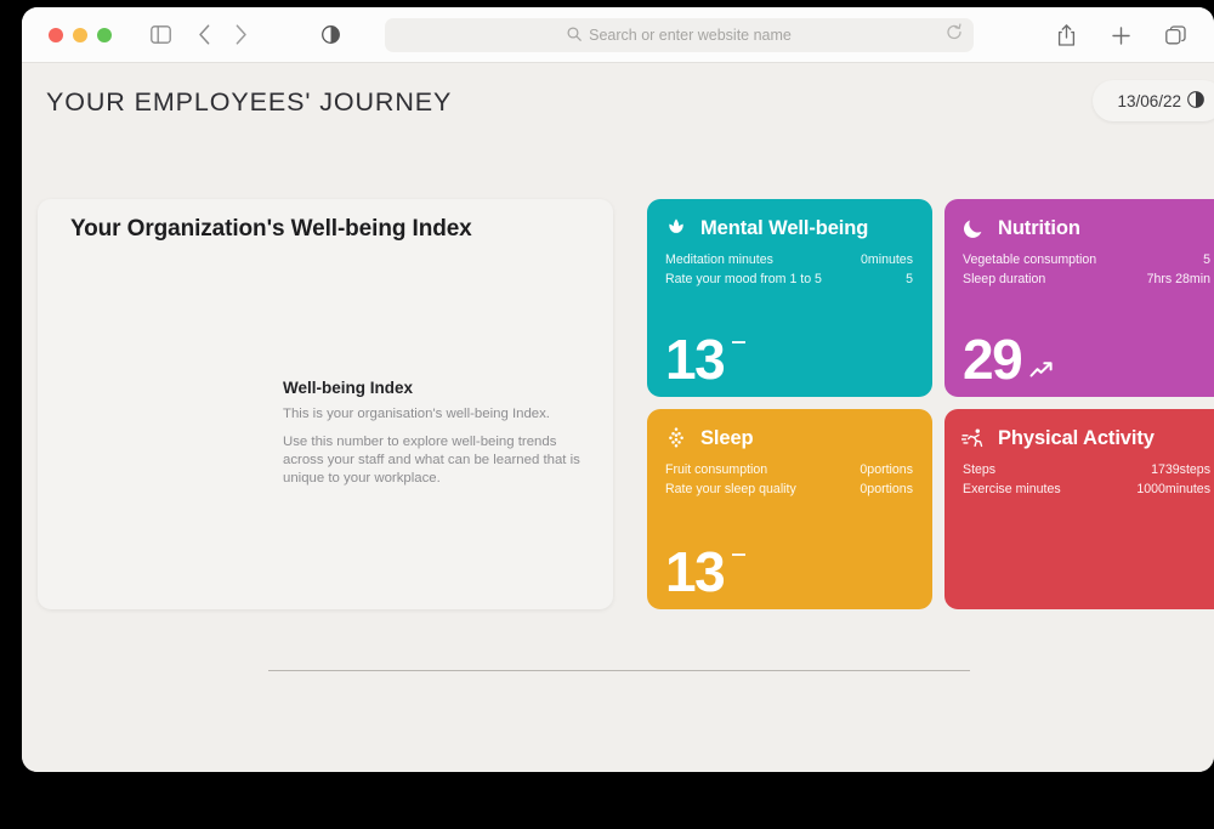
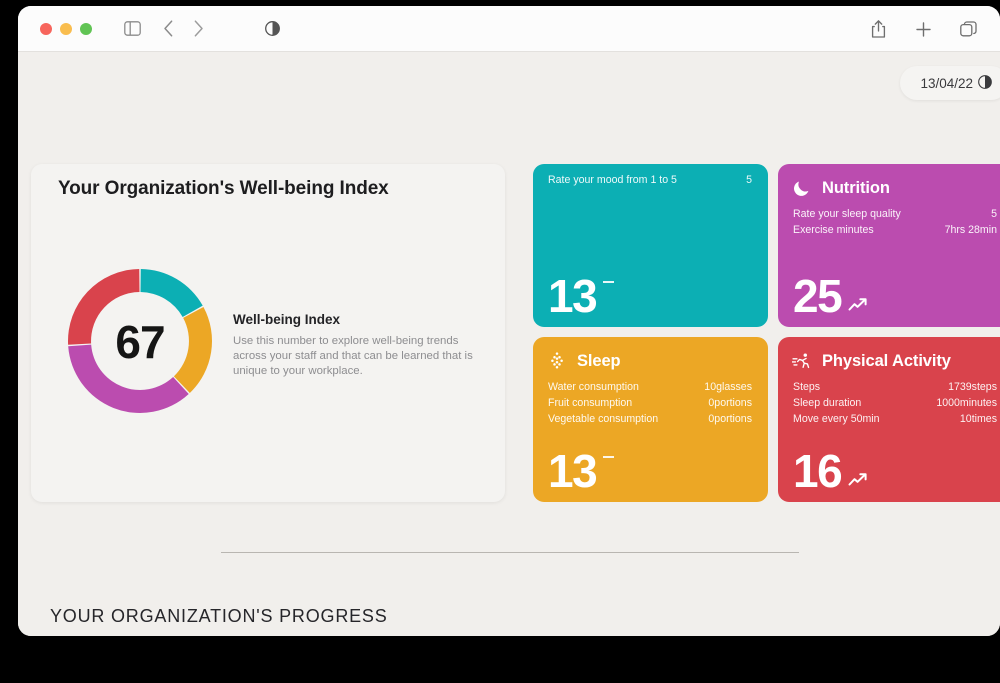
- Search or enter website name
- YOUR EMPLOYEES' JOURNEY
- 13/06/22
+ 13/04/22
  Your Organization's Well-being Index
+ 67
  Well-being Index
- This is your organisation's well-being Index.
- Use this number to explore well-being trends across your staff and what can be learned that is unique to your workplace.
+ Use this number to explore well-being trends across your staff and that can be learned that is unique to your workplace.
- Mental Well-being
- Meditation minutes
- 0minutes
  Rate your mood from 1 to 5
  5
  13
  Nutrition
- Vegetable consumption
+ Rate your sleep quality
  5
- Sleep duration
+ Exercise minutes
  7hrs 28min
- 29
+ 25
  Sleep
+ Water consumption
+ 10glasses
  Fruit consumption
  0portions
- Rate your sleep quality
+ Vegetable consumption
  0portions
  13
  Physical Activity
  Steps
  1739steps
- Exercise minutes
+ Sleep duration
  1000minutes
+ Move every 50min
+ 10times
+ 16
+ YOUR ORGANIZATION'S PROGRESS
